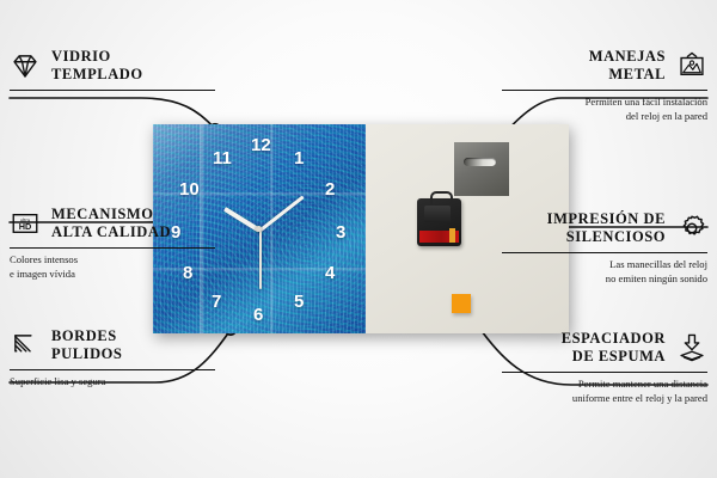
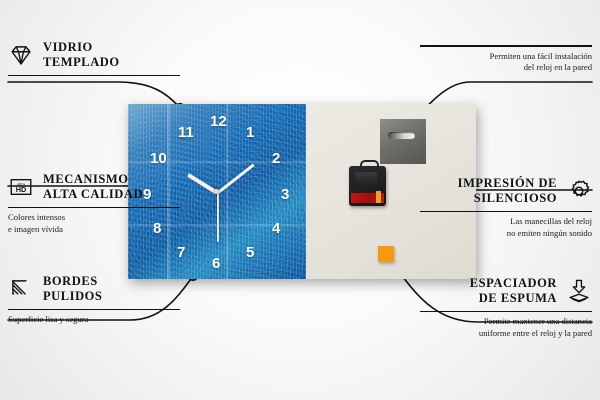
  12
  1
  2
  3
  4
  5
  6
  7
  8
  9
  10
  11
  VIDRIO
  TEMPLADO
  HD
  MECANISMO
  ALTA CALIDAD
  Colores intensos
  e imagen vívida
  BORDES
  PULIDOS
  Superficie lisa y segura
- MANEJAS
- METAL
  Permiten una fácil instalación
  del reloj en la pared
  IMPRESIÓN DE
  SILENCIOSO
  Las manecillas del reloj
  no emiten ningún sonido
  ESPACIADOR
  DE ESPUMA
  Permite mantener una distancia
  uniforme entre el reloj y la pared
